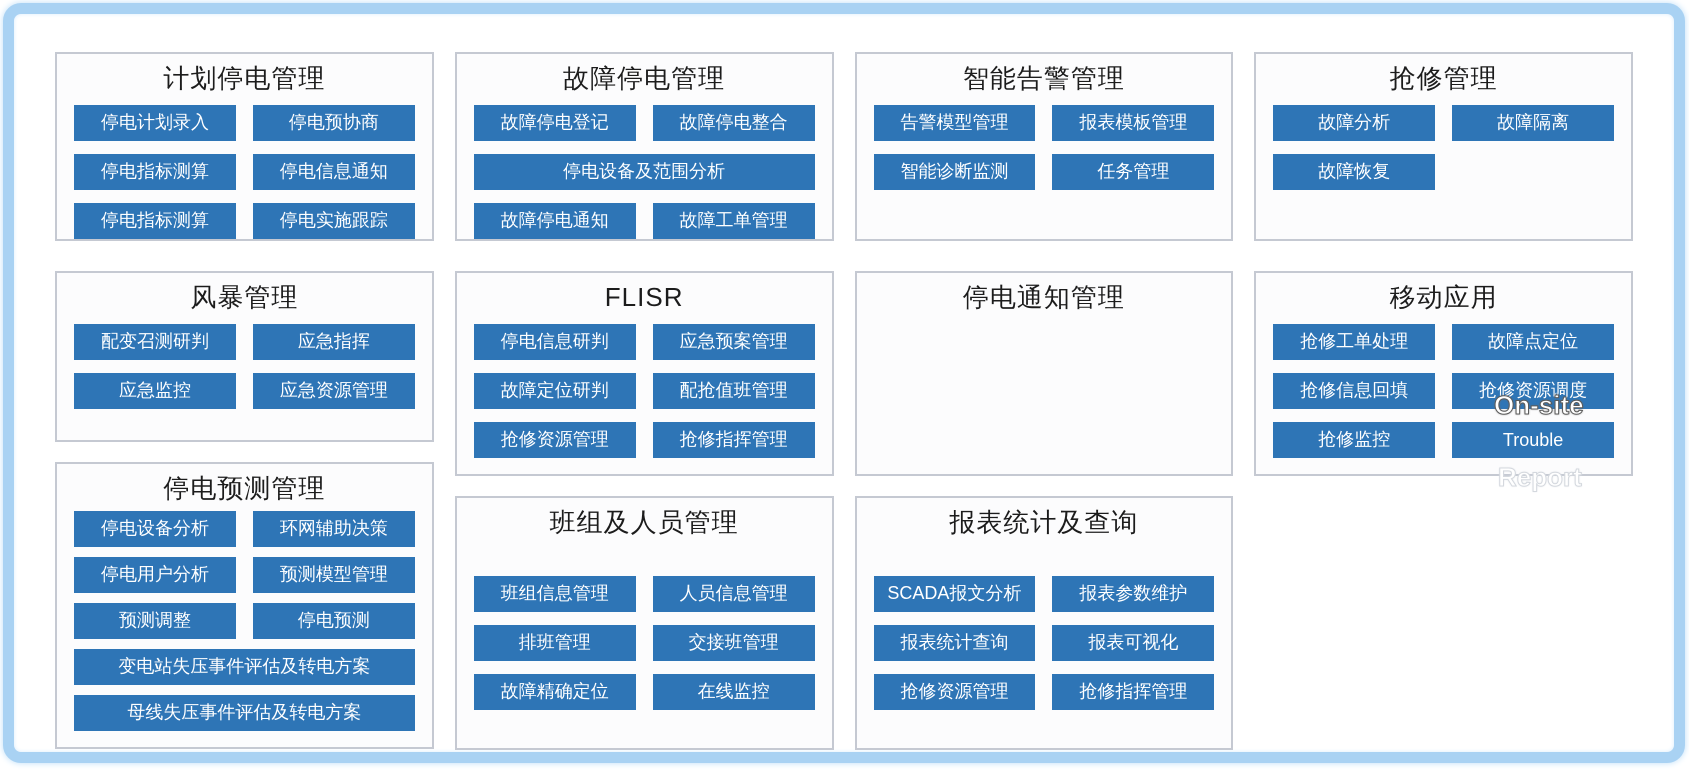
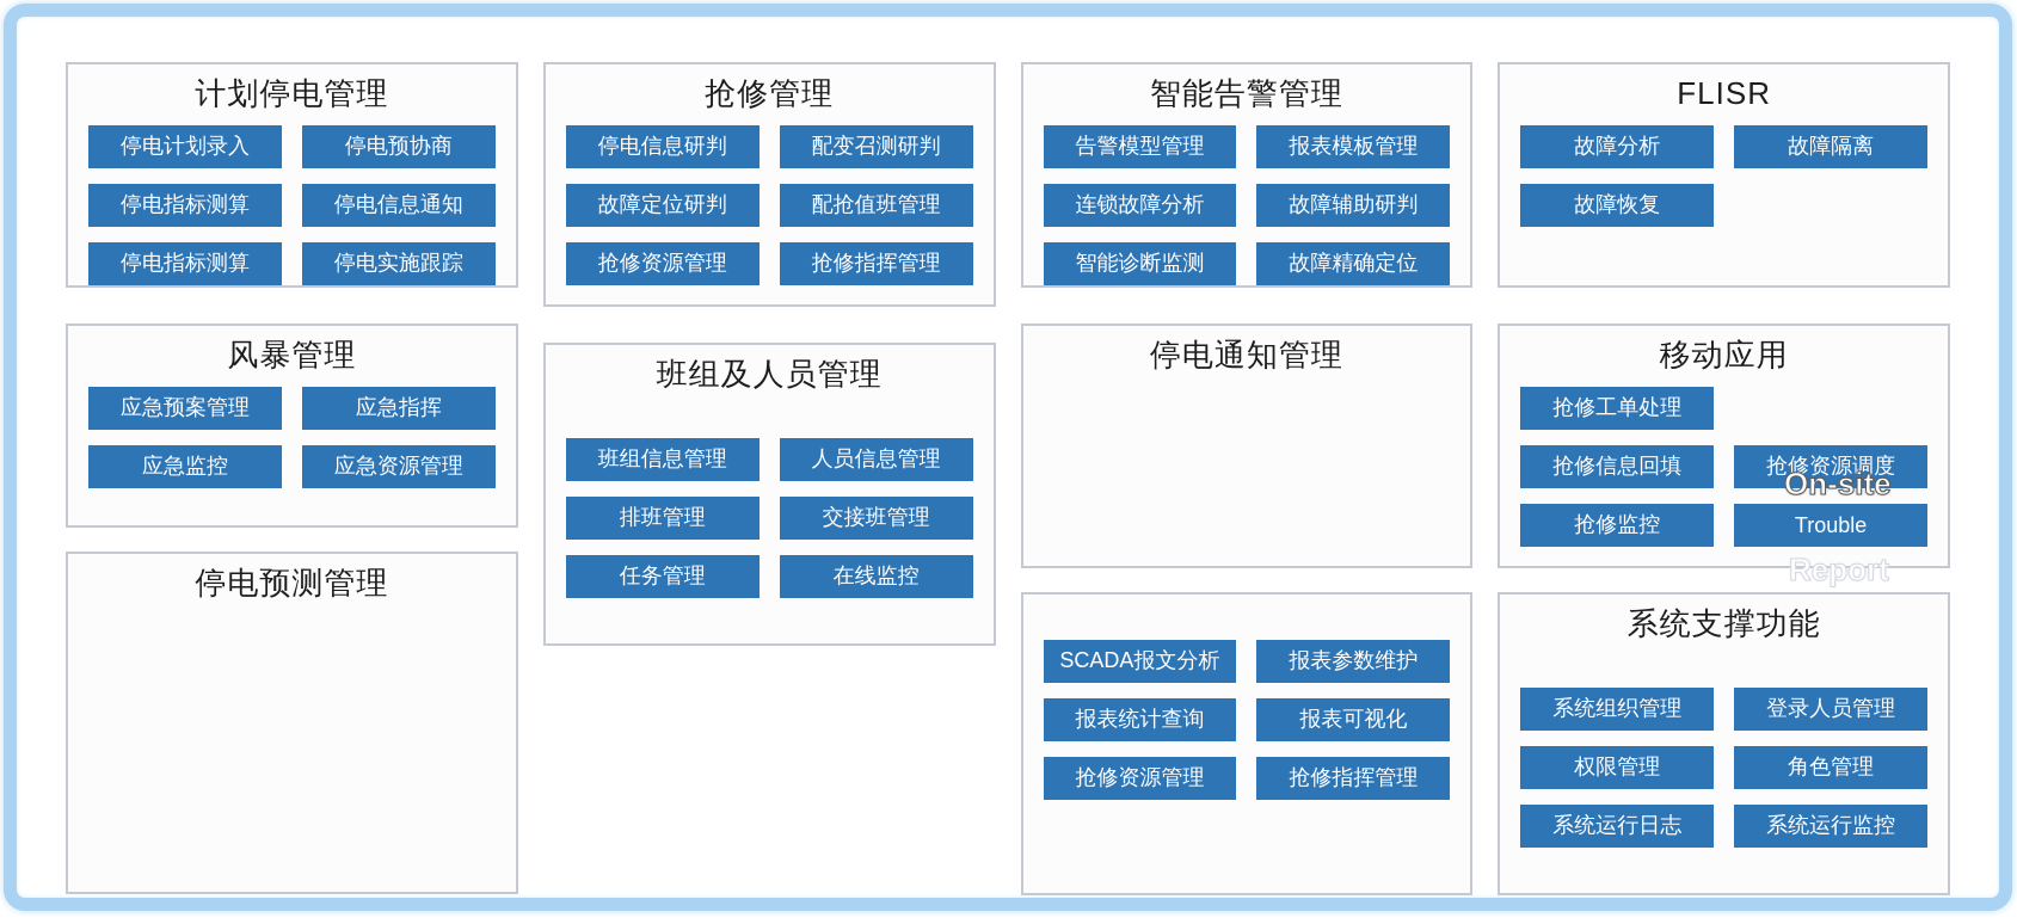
  计划停电管理
  停电计划录入
  停电预协商
  停电指标测算
  停电信息通知
  停电指标测算
  停电实施跟踪
  风暴管理
- 配变召测研判
+ 应急预案管理
  应急指挥
  应急监控
  应急资源管理
  停电预测管理
- 停电设备分析
- 环网辅助决策
- 停电用户分析
- 预测模型管理
- 预测调整
- 停电预测
- 变电站失压事件评估及转电方案
- 母线失压事件评估及转电方案
- 故障停电管理
- 故障停电登记
- 故障停电整合
- 停电设备及范围分析
- 故障停电通知
- 故障工单管理
- FLISR
+ 抢修管理
  停电信息研判
- 应急预案管理
+ 配变召测研判
  故障定位研判
  配抢值班管理
  抢修资源管理
  抢修指挥管理
  班组及人员管理
  班组信息管理
  人员信息管理
  排班管理
  交接班管理
- 故障精确定位
+ 任务管理
  在线监控
  智能告警管理
  告警模型管理
  报表模板管理
+ 连锁故障分析
+ 故障辅助研判
  智能诊断监测
- 任务管理
+ 故障精确定位
  停电通知管理
- 报表统计及查询
  SCADA报文分析
  报表参数维护
  报表统计查询
  报表可视化
  抢修资源管理
  抢修指挥管理
- 抢修管理
+ FLISR
  故障分析
  故障隔离
  故障恢复
  移动应用
  抢修工单处理
- 故障点定位
  抢修信息回填
  抢修资源调度
  抢修监控
  Trouble
+ 系统支撑功能
+ 系统组织管理
+ 登录人员管理
+ 权限管理
+ 角色管理
+ 系统运行日志
+ 系统运行监控
  On-site
  Report
